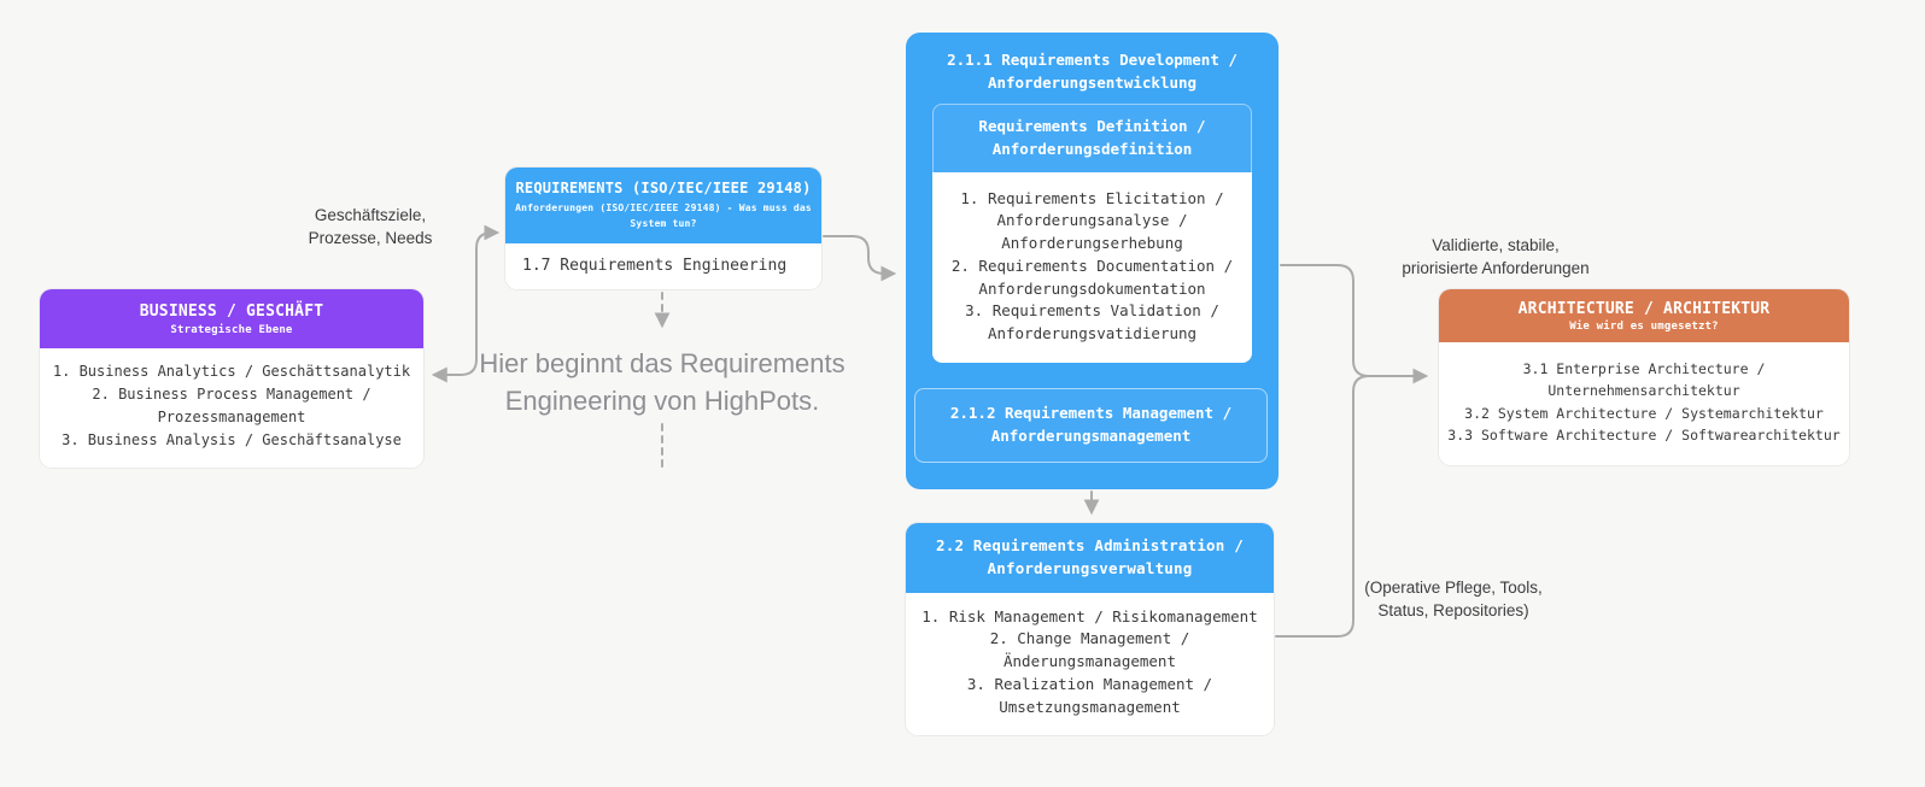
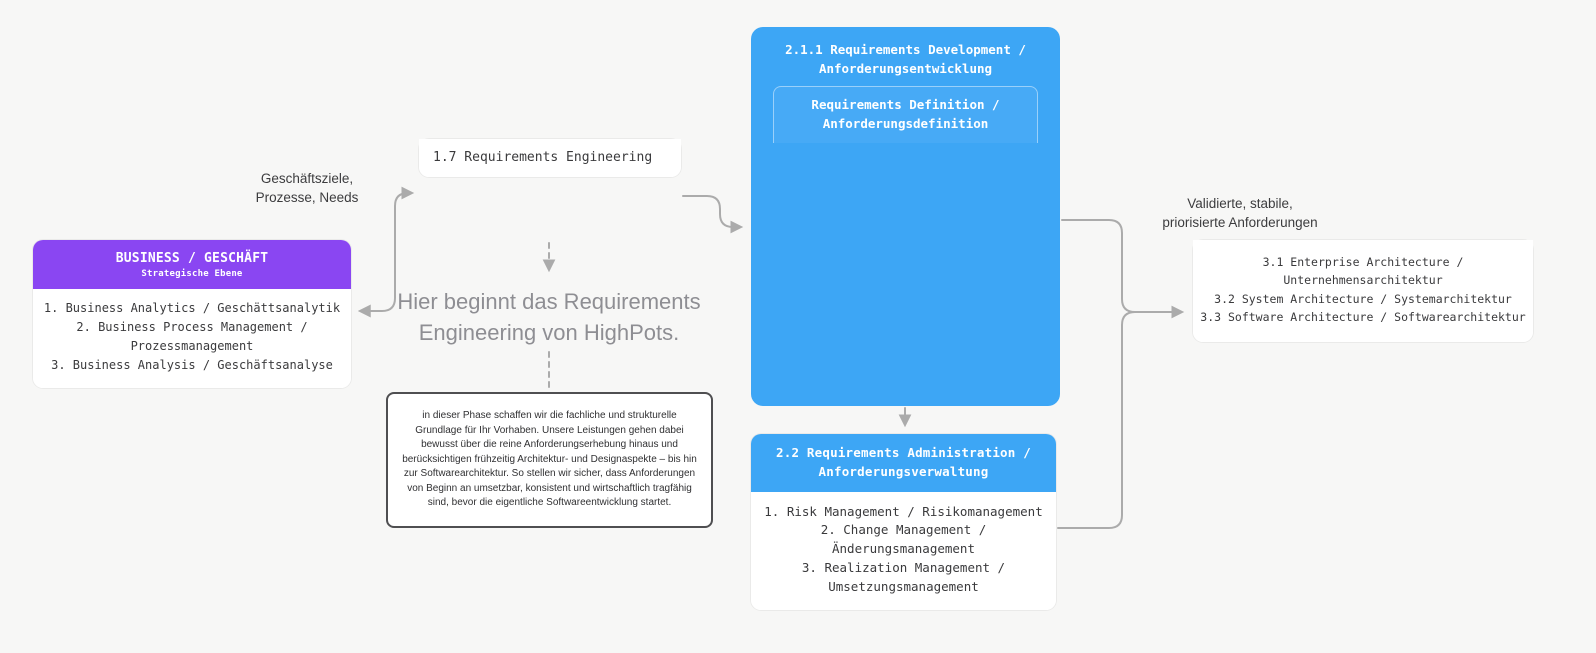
  BUSINESS / GESCHÄFT
  Strategische Ebene
  1. Business Analytics / Geschättsanalytik
  2. Business Process Management /
  Prozessmanagement
  3. Business Analysis / Geschäftsanalyse
  Geschäftsziele,
  Prozesse, Needs
- REQUIREMENTS (ISO/IEC/IEEE 29148)
- Anforderungen (ISO/IEC/IEEE 29148) - Was muss das
- System tun?
  1.7 Requirements Engineering
  Hier beginnt das Requirements
  Engineering von HighPots.
+ in dieser Phase schaffen wir die fachliche und strukturelle Grundlage für Ihr Vorhaben. Unsere Leistungen gehen dabei bewusst über die reine Anforderungserhebung hinaus und berücksichtigen frühzeitig Architektur- und Designaspekte – bis hin zur Softwarearchitektur. So stellen wir sicher, dass Anforderungen von Beginn an umsetzbar, konsistent und wirtschaftlich tragfähig sind, bevor die eigentliche Softwareentwicklung startet.
  2.1.1 Requirements Development /
  Anforderungsentwicklung
  Requirements Definition /
  Anforderungsdefinition
- 1. Requirements Elicitation /
- Anforderungsanalyse /
- Anforderungserhebung
- 2. Requirements Documentation /
- Anforderungsdokumentation
- 3. Requirements Validation /
- Anforderungsvatidierung
- 2.1.2 Requirements Management /
- Anforderungsmanagement
  2.2 Requirements Administration /
  Anforderungsverwaltung
  1. Risk Management / Risikomanagement
  2. Change Management /
  Änderungsmanagement
  3. Realization Management /
  Umsetzungsmanagement
- ARCHITECTURE / ARCHITEKTUR
- Wie wird es umgesetzt?
  3.1 Enterprise Architecture /
  Unternehmensarchitektur
  3.2 System Architecture / Systemarchitektur
  3.3 Software Architecture / Softwarearchitektur
  Validierte, stabile,
  priorisierte Anforderungen
- (Operative Pflege, Tools,
- Status, Repositories)
